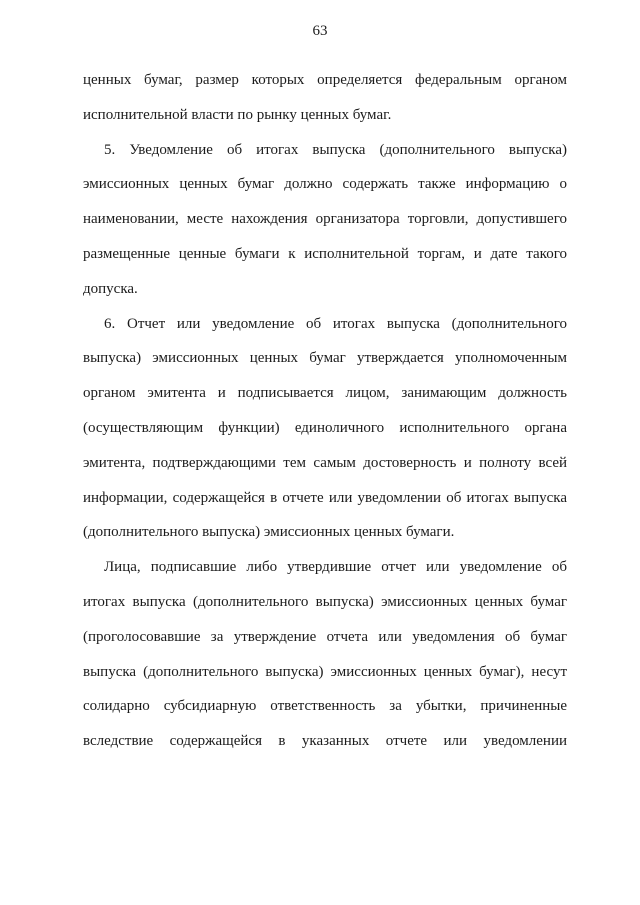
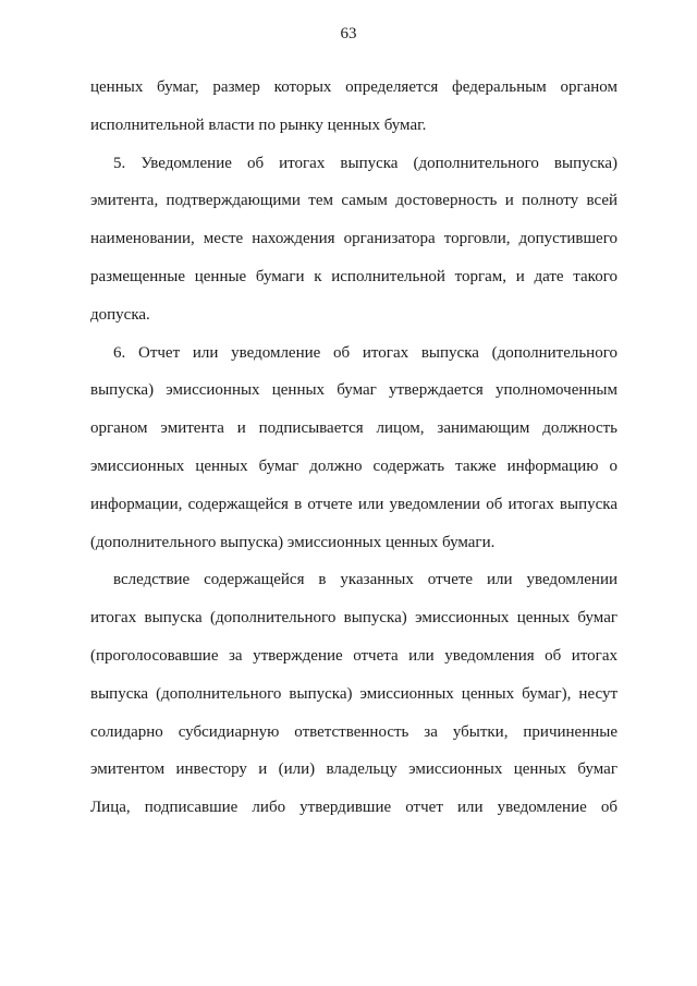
  63
  ценных бумаг, размер которых определяется федеральным органом
  исполнительной власти по рынку ценных бумаг.
  5. Уведомление об итогах выпуска (дополнительного выпуска)
- эмиссионных ценных бумаг должно содержать также информацию о
+ эмитента, подтверждающими тем самым достоверность и полноту всей
  наименовании, месте нахождения организатора торговли, допустившего
  размещенные ценные бумаги к исполнительной торгам, и дате такого
  допуска.
  6. Отчет или уведомление об итогах выпуска (дополнительного
  выпуска) эмиссионных ценных бумаг утверждается уполномоченным
  органом эмитента и подписывается лицом, занимающим должность
- (осуществляющим функции) единоличного исполнительного органа
- эмитента, подтверждающими тем самым достоверность и полноту всей
+ эмиссионных ценных бумаг должно содержать также информацию о
  информации, содержащейся в отчете или уведомлении об итогах выпуска
  (дополнительного выпуска) эмиссионных ценных бумаги.
- Лица, подписавшие либо утвердившие отчет или уведомление об
+ вследствие содержащейся в указанных отчете или уведомлении
  итогах выпуска (дополнительного выпуска) эмиссионных ценных бумаг
- (проголосовавшие за утверждение отчета или уведомления об бумаг
+ (проголосовавшие за утверждение отчета или уведомления об итогах
  выпуска (дополнительного выпуска) эмиссионных ценных бумаг), несут
  солидарно субсидиарную ответственность за убытки, причиненные
+ эмитентом инвестору и (или) владельцу эмиссионных ценных бумаг
- вследствие содержащейся в указанных отчете или уведомлении
+ Лица, подписавшие либо утвердившие отчет или уведомление об
